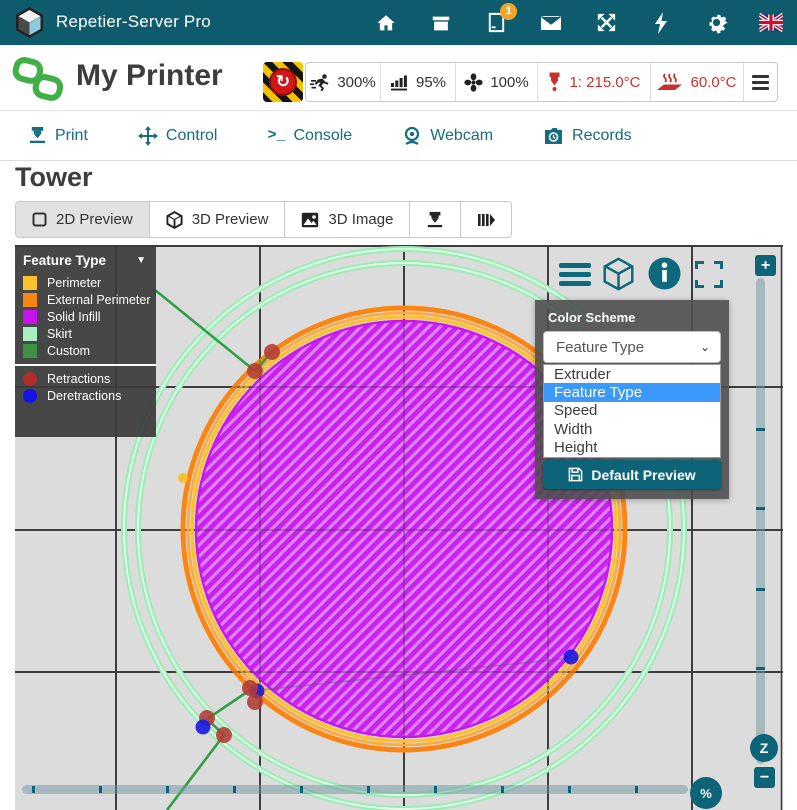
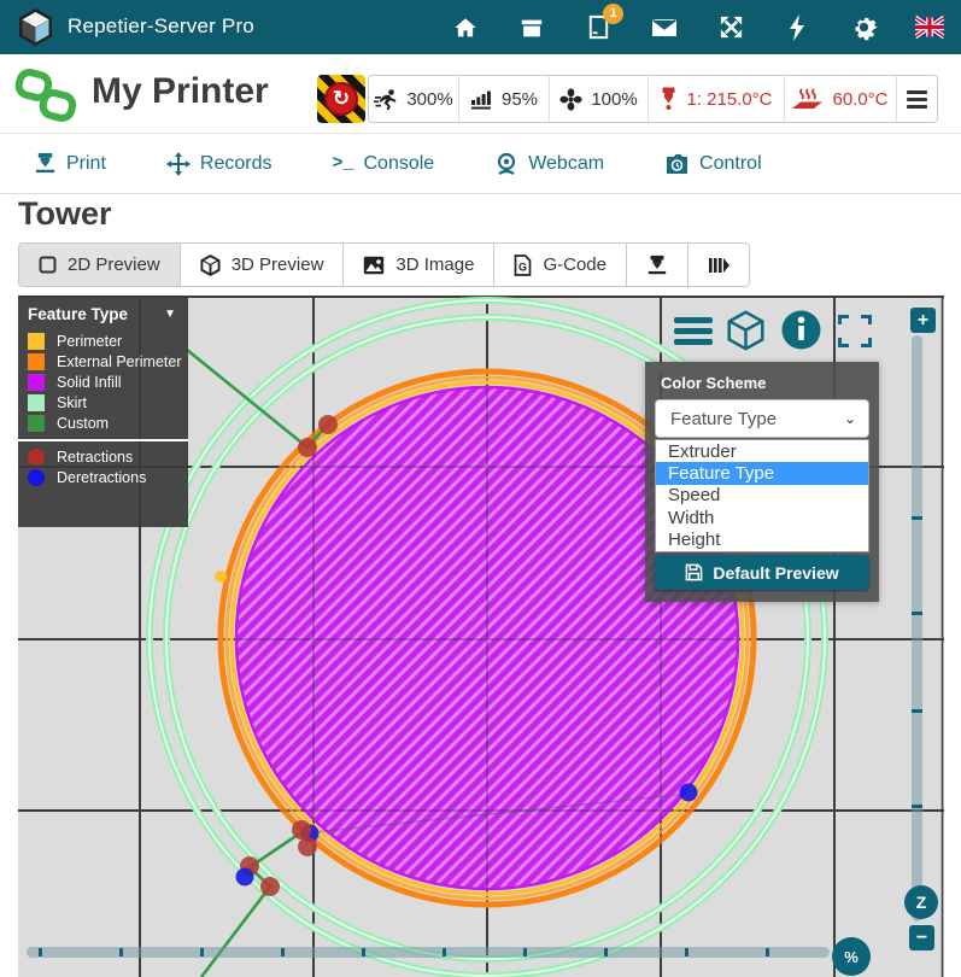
  Repetier-Server Pro
  1
  My Printer
  ↻
  300%
  95%
  100%
  1: 215.0°C
  60.0°C
  Print
- Control
+ Records
  >_
  Console
  Webcam
- Records
+ Control
  Tower
  2D Preview
  3D Preview
  3D Image
+ G
+ G-Code
  Feature Type
  ▼
  Perimeter
  External Perimeter
  Solid Infill
  Skirt
  Custom
  Retractions
  Deretractions
  Color Scheme
  Feature Type
  ⌄
  Extruder
  Feature Type
  Speed
  Width
  Height
  Default Preview
  +
  Z
  −
  %
